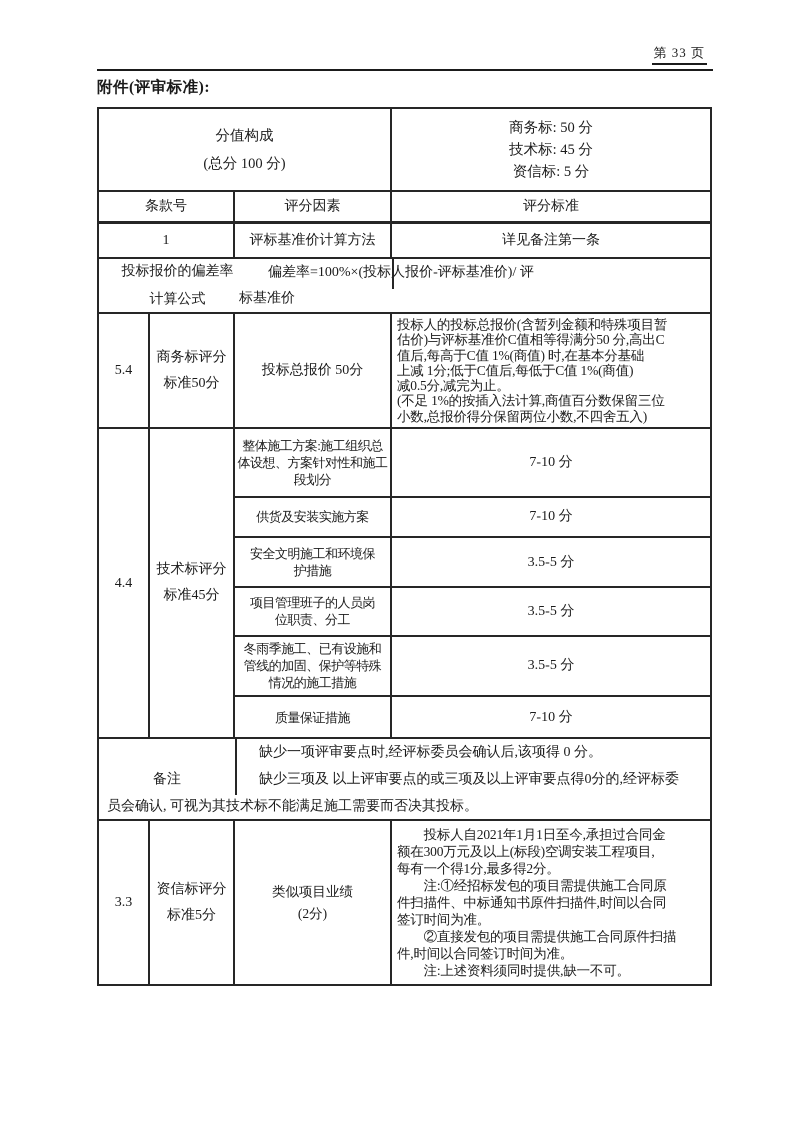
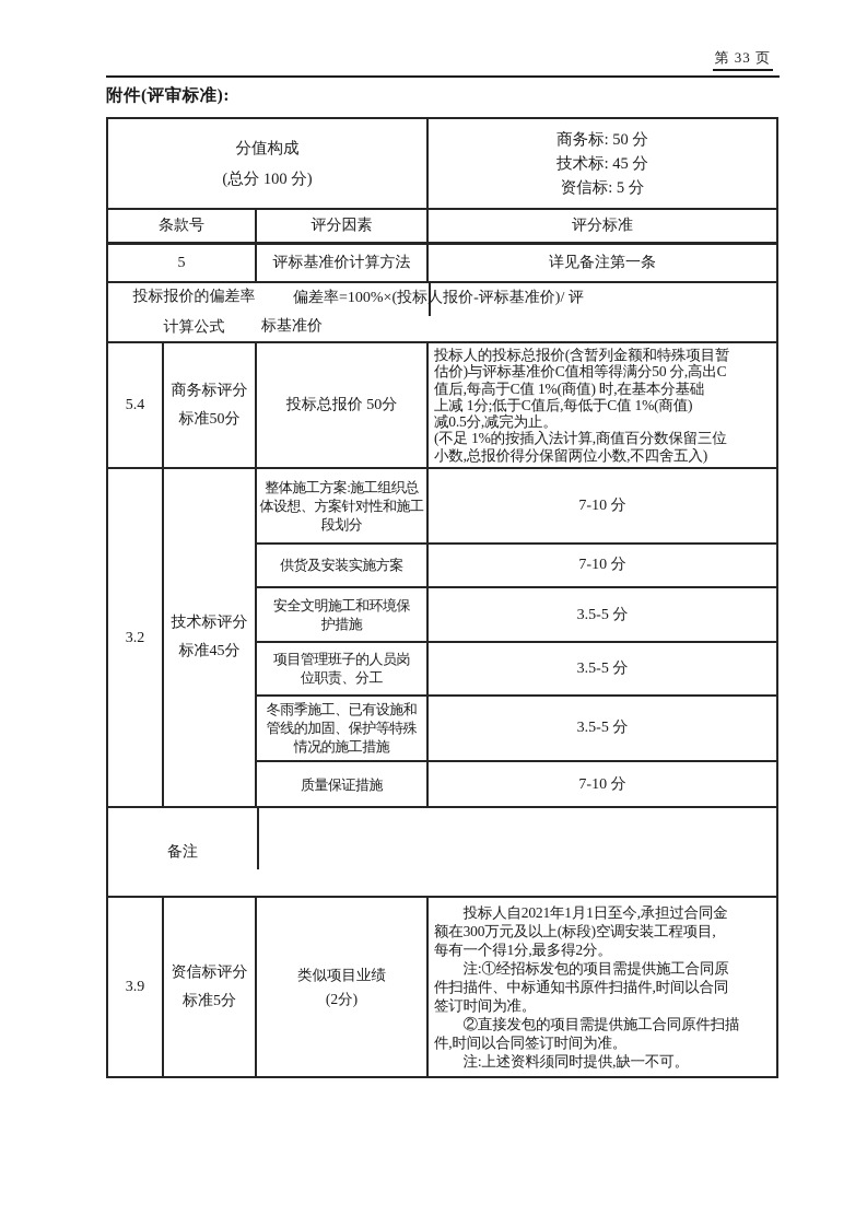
  第 33 页
  附件(评审标准):
  分值构成
  (总分 100 分)
  商务标: 50 分
  技术标: 45 分
  资信标: 5 分
  条款号
  评分因素
  评分标准
- 1
+ 5
  评标基准价计算方法
  详见备注第一条
  投标报价的偏差率
  计算公式
  偏差率=100%×(投标人报价-评标基准价)/ 评
  标基准价
  5.4
  商务标评分
  标准50分
  投标总报价 50分
  投标人的投标总报价(含暂列金额和特殊项目暂
  估价)与评标基准价C值相等得满分50 分,高出C
  值后,每高于C值 1%(商值) 时,在基本分基础
  上减 1分;低于C值后,每低于C值 1%(商值)
  减0.5分,减完为止。
  (不足 1%的按插入法计算,商值百分数保留三位
  小数,总报价得分保留两位小数,不四舍五入)
- 4.4
+ 3.2
  技术标评分
  标准45分
  整体施工方案:施工组织总
  体设想、方案针对性和施工
  段划分
  7-10 分
  供货及安装实施方案
  7-10 分
  安全文明施工和环境保
  护措施
  3.5-5 分
  项目管理班子的人员岗
  位职责、分工
  3.5-5 分
  冬雨季施工、已有设施和
  管线的加固、保护等特殊
  情况的施工措施
  3.5-5 分
  质量保证措施
  7-10 分
  备注
- 缺少一项评审要点时,经评标委员会确认后,该项得 0 分。
- 缺少三项及 以上评审要点的或三项及以上评审要点得0分的,经评标委
- 员会确认, 可视为其技术标不能满足施工需要而否决其投标。
- 3.3
+ 3.9
  资信标评分
  标准5分
  类似项目业绩
  (2分)
  投标人自2021年1月1日至今,承担过合同金
  额在300万元及以上(标段)空调安装工程项目,
  每有一个得1分,最多得2分。
  注:①经招标发包的项目需提供施工合同原
  件扫描件、中标通知书原件扫描件,时间以合同
  签订时间为准。
  ②直接发包的项目需提供施工合同原件扫描
  件,时间以合同签订时间为准。
  注:上述资料须同时提供,缺一不可。
